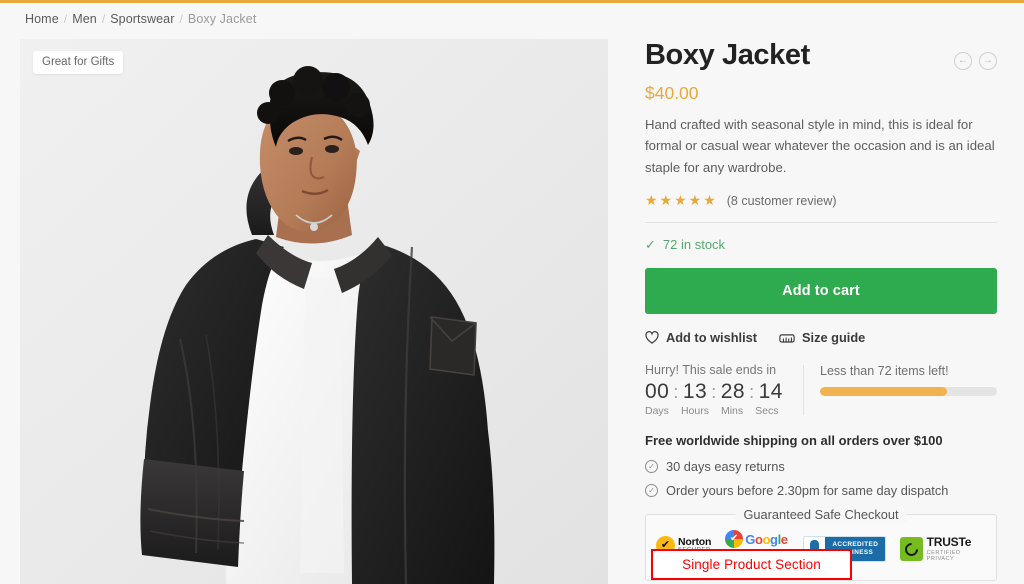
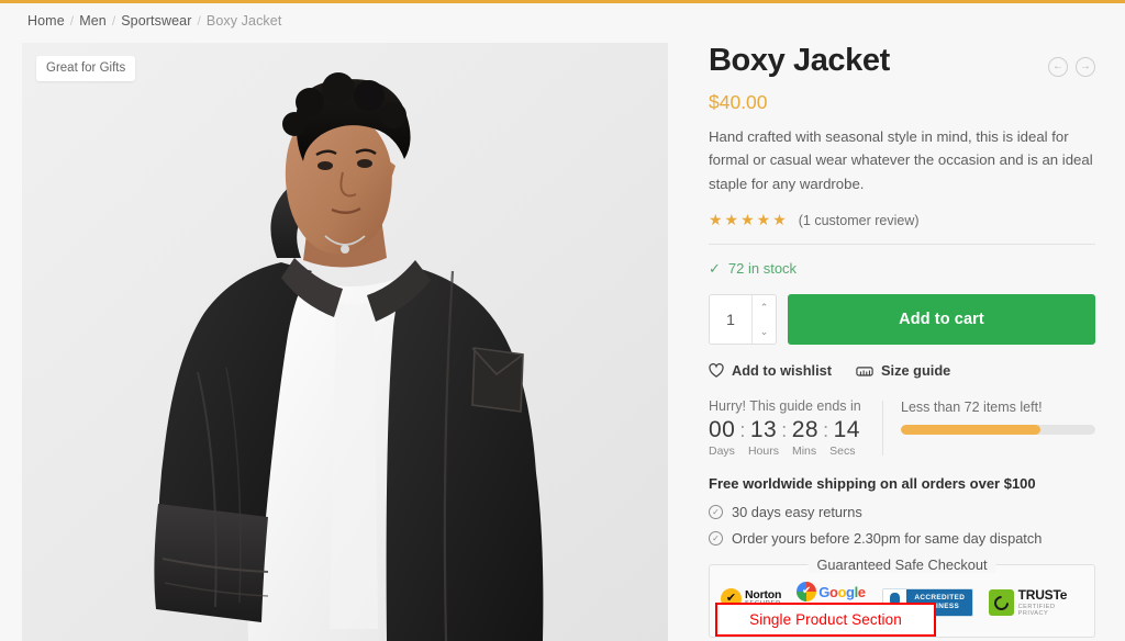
  Home
  /
  Men
  /
  Sportswear
  /
  Boxy Jacket
  Great for Gifts
  ←
  →
  Boxy Jacket
  $40.00
  Hand crafted with seasonal style in mind, this is ideal for formal or casual wear whatever the occasion and is an ideal staple for any wardrobe.
  ★★★★★
- (8 customer review)
+ (1 customer review)
  ✓
  72 in stock
+ 1
+ ⌃
+ ⌄
  Add to cart
  Add to wishlist
  Size guide
- Hurry! This sale ends in
+ Hurry! This guide ends in
  00
  :
  13
  :
  28
  :
  14
  Days
  Hours
  Mins
  Secs
  Less than 72 items left!
  Free worldwide shipping on all orders over $100
  ✓
  30 days easy returns
  ✓
  Order yours before 2.30pm for same day dispatch
  Guaranteed Safe Checkout
  ✔
  Norton
  ✔
  Google
  TRUSTe
  Single Product Section
